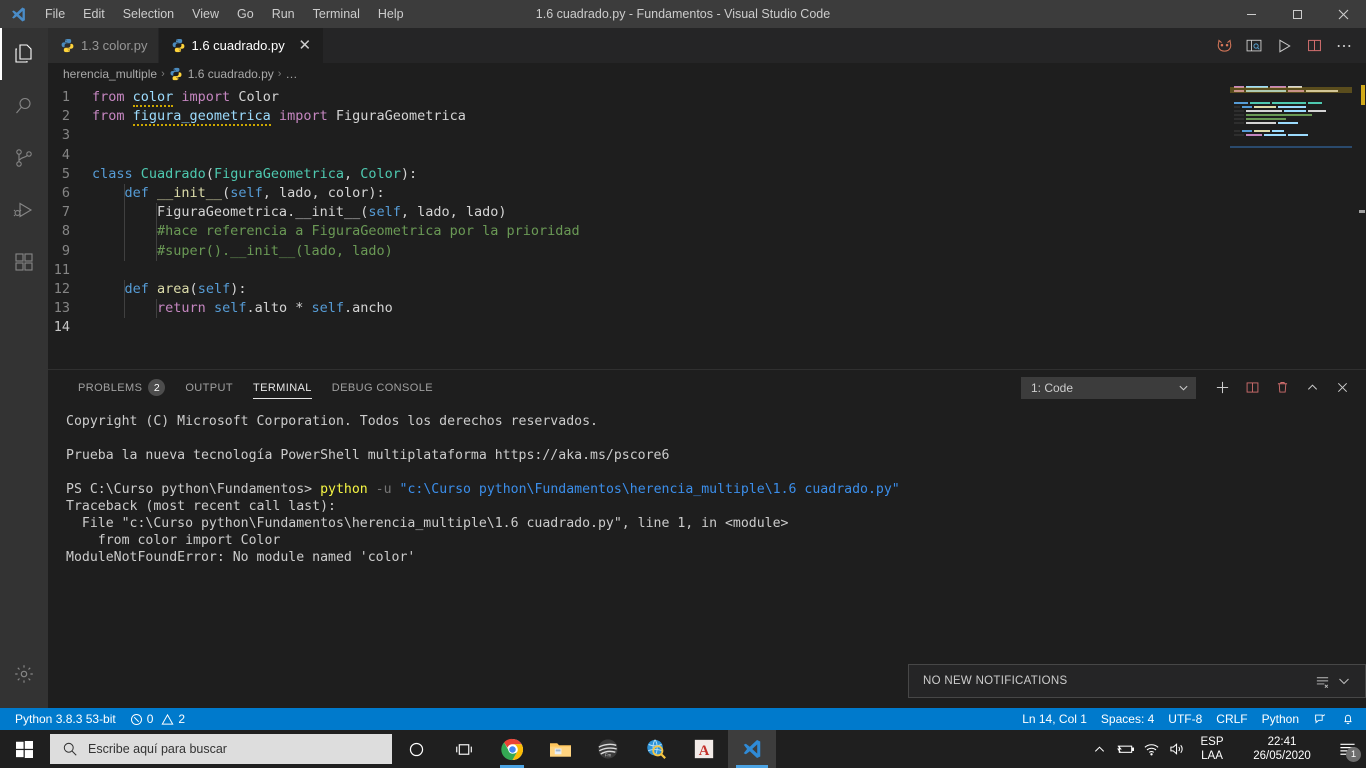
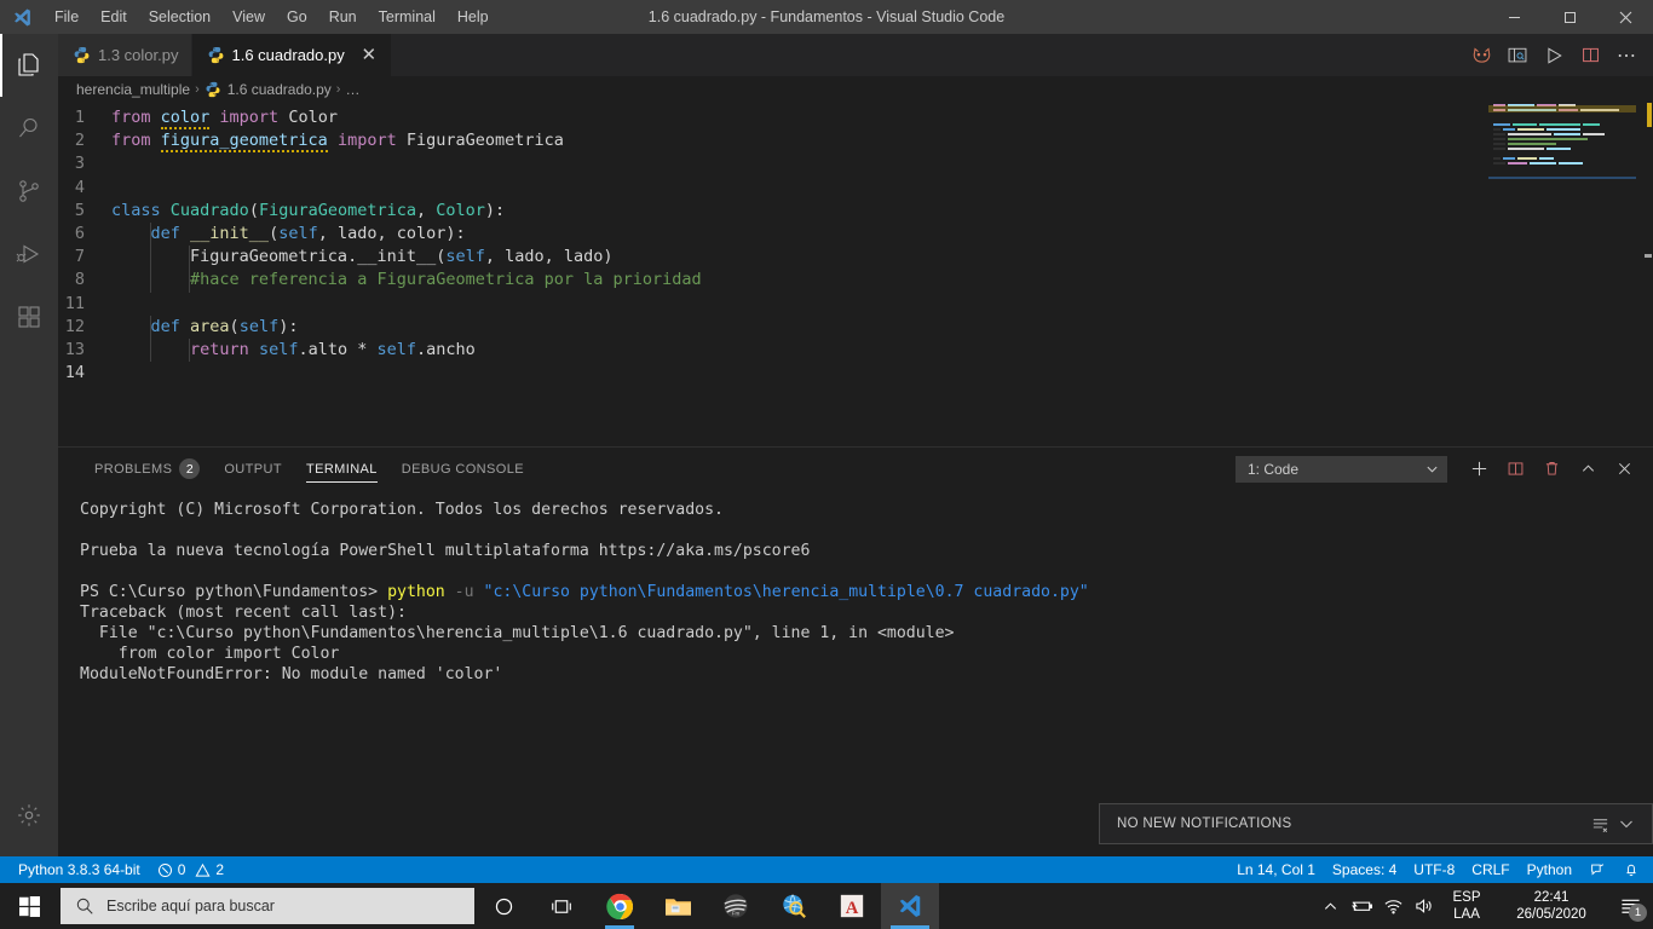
  File
  Edit
  Selection
  View
  Go
  Run
  Terminal
  Help
  1.6 cuadrado.py - Fundamentos - Visual Studio Code
  1.3 color.py
  1.6 cuadrado.py
  ✕
  ⋯
  herencia_multiple
  ›
  1.6 cuadrado.py
  ›
  …
  1
  from color import Color
  2
  from figura_geometrica import FiguraGeometrica
  3
  4
  5
  class Cuadrado(FiguraGeometrica, Color):
  6
  def __init__(self, lado, color):
  7
  FiguraGeometrica.__init__(self, lado, lado)
  8
  #hace referencia a FiguraGeometrica por la prioridad
- 9
- #super().__init__(lado, lado)
  11
  12
  def area(self):
  13
  return self.alto * self.ancho
  14
  PROBLEMS
  2
  OUTPUT
  TERMINAL
  DEBUG CONSOLE
  1: Code
  Copyright (C) Microsoft Corporation. Todos los derechos reservados.
  Prueba la nueva tecnología PowerShell multiplataforma https://aka.ms/pscore6
- PS C:\Curso python\Fundamentos> python -u "c:\Curso python\Fundamentos\herencia_multiple\1.6 cuadrado.py"
+ PS C:\Curso python\Fundamentos> python -u "c:\Curso python\Fundamentos\herencia_multiple\0.7 cuadrado.py"
  Traceback (most recent call last):
  File "c:\Curso python\Fundamentos\herencia_multiple\1.6 cuadrado.py", line 1, in <module>
  from color import Color
  ModuleNotFoundError: No module named 'color'
  NO NEW NOTIFICATIONS
- Python 3.8.3 53-bit
+ Python 3.8.3 64-bit
  0
  2
  Ln 14, Col 1
  Spaces: 4
  UTF-8
  CRLF
  Python
  Escribe aquí para buscar
  A
  ESP
  LAA
  22:41
  26/05/2020
  1
